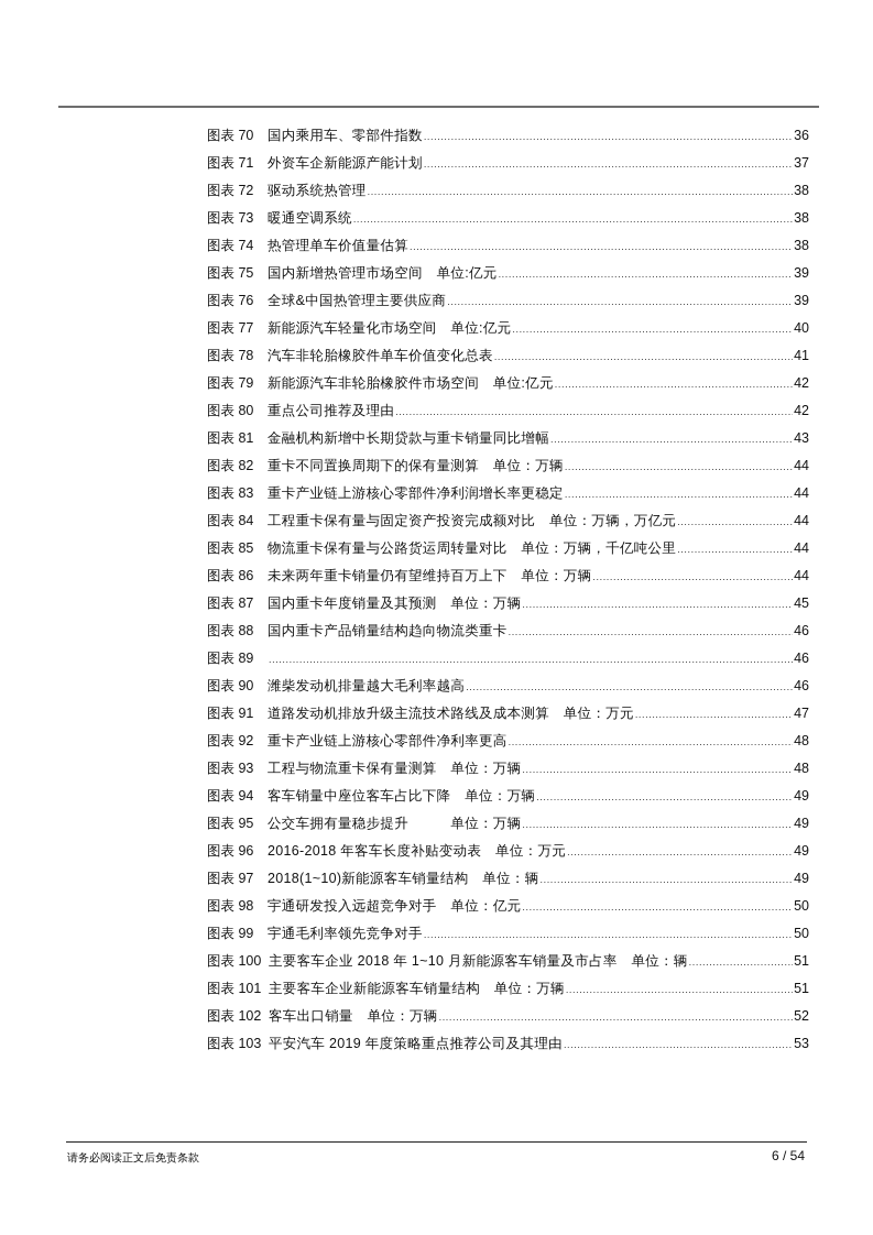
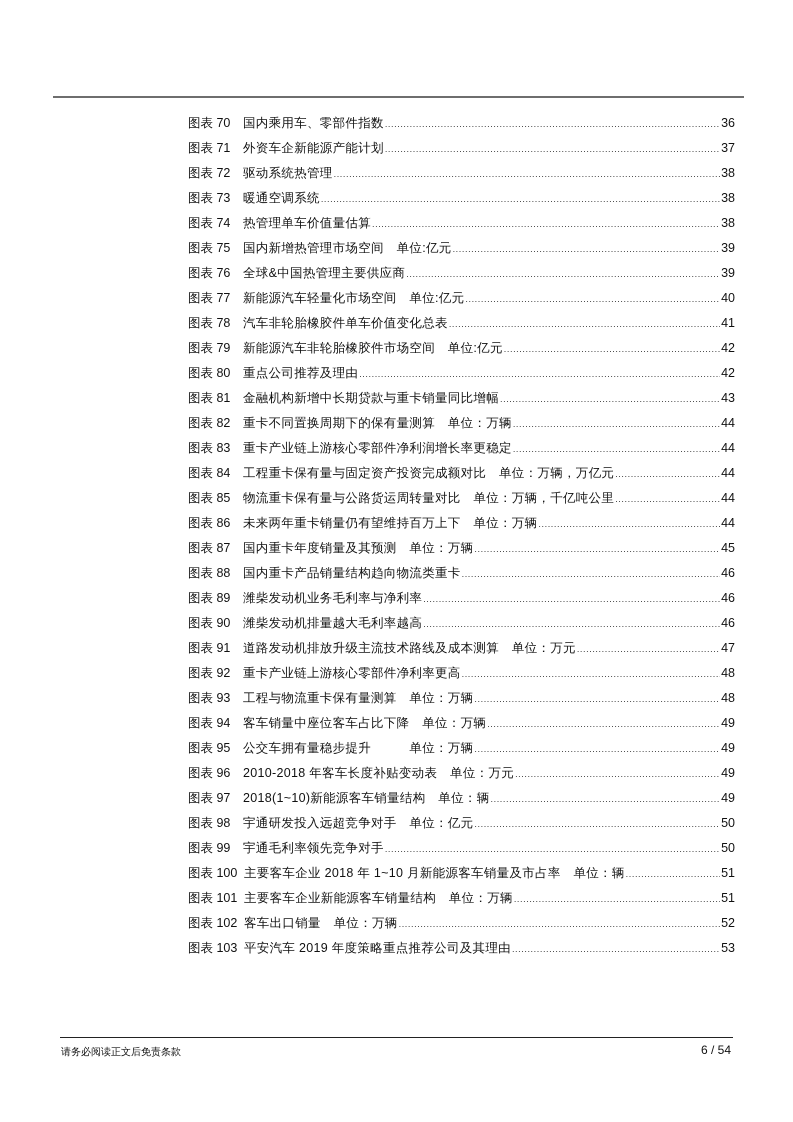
  图表 70
  国内乘用车、零部件指数
  36
  图表 71
  外资车企新能源产能计划
  37
  图表 72
  驱动系统热管理
  38
  图表 73
  暖通空调系统
  38
  图表 74
  热管理单车价值量估算
  38
  图表 75
  国内新增热管理市场空间 单位:亿元
  39
  图表 76
  全球&中国热管理主要供应商
  39
  图表 77
  新能源汽车轻量化市场空间 单位:亿元
  40
  图表 78
  汽车非轮胎橡胶件单车价值变化总表
  41
  图表 79
  新能源汽车非轮胎橡胶件市场空间 单位:亿元
  42
  图表 80
  重点公司推荐及理由
  42
  图表 81
  金融机构新增中长期贷款与重卡销量同比增幅
  43
  图表 82
  重卡不同置换周期下的保有量测算 单位：万辆
  44
  图表 83
  重卡产业链上游核心零部件净利润增长率更稳定
  44
  图表 84
  工程重卡保有量与固定资产投资完成额对比 单位：万辆，万亿元
  44
  图表 85
  物流重卡保有量与公路货运周转量对比 单位：万辆，千亿吨公里
  44
  图表 86
  未来两年重卡销量仍有望维持百万上下 单位：万辆
  44
  图表 87
  国内重卡年度销量及其预测 单位：万辆
  45
  图表 88
  国内重卡产品销量结构趋向物流类重卡
  46
  图表 89
+ 潍柴发动机业务毛利率与净利率
  46
  图表 90
  潍柴发动机排量越大毛利率越高
  46
  图表 91
  道路发动机排放升级主流技术路线及成本测算 单位：万元
  47
  图表 92
  重卡产业链上游核心零部件净利率更高
  48
  图表 93
  工程与物流重卡保有量测算 单位：万辆
  48
  图表 94
  客车销量中座位客车占比下降 单位：万辆
  49
  图表 95
  公交车拥有量稳步提升 单位：万辆
  49
  图表 96
- 2016-2018 年客车长度补贴变动表 单位：万元
+ 2010-2018 年客车长度补贴变动表 单位：万元
  49
  图表 97
  2018(1~10)新能源客车销量结构 单位：辆
  49
  图表 98
  宇通研发投入远超竞争对手 单位：亿元
  50
  图表 99
  宇通毛利率领先竞争对手
  50
  图表 100
  主要客车企业 2018 年 1~10 月新能源客车销量及市占率 单位：辆
  51
  图表 101
  主要客车企业新能源客车销量结构 单位：万辆
  51
  图表 102
  客车出口销量 单位：万辆
  52
  图表 103
  平安汽车 2019 年度策略重点推荐公司及其理由
  53
  请务必阅读正文后免责条款
  6 / 54
